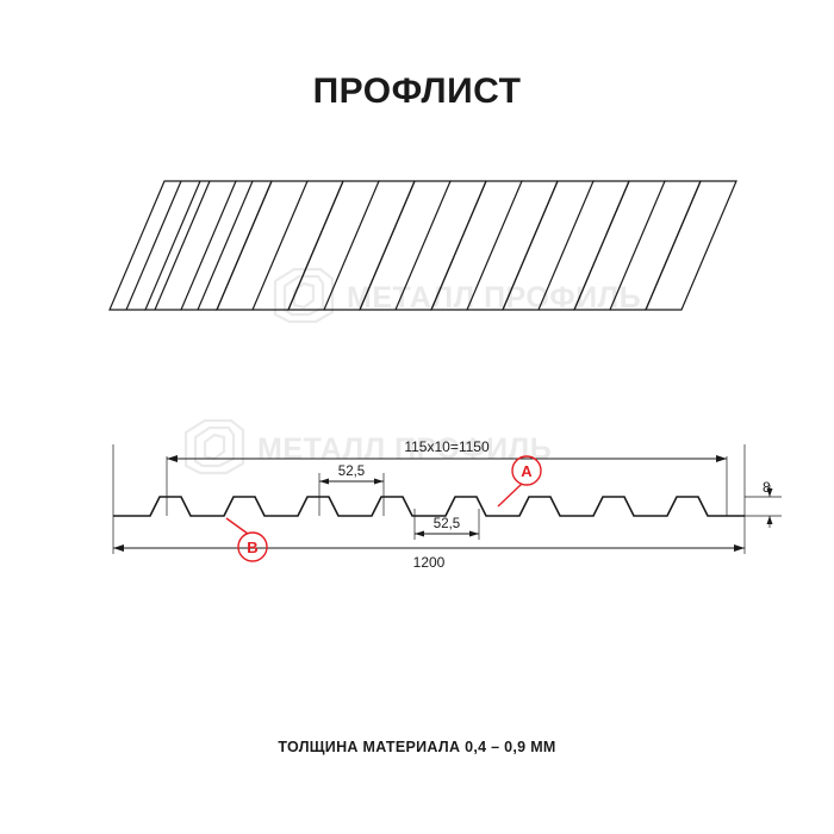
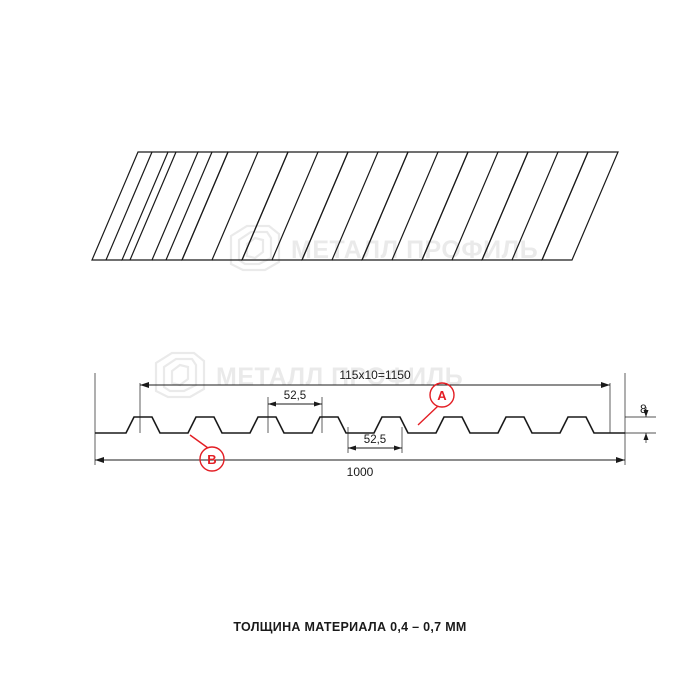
- ПРОФЛИСТ
  МЕАЛЛ ПРОФИЛЬ
  МЕТАЛЛ ПРОФИЛЬ
- 1200
+ 1000
  115х10=1150
  52,5
  52,5
  8
  A
  B
- ТОЛЩИНА МАТЕРИАЛА 0,4 – 0,9 ММ
+ ТОЛЩИНА МАТЕРИАЛА 0,4 – 0,7 ММ
